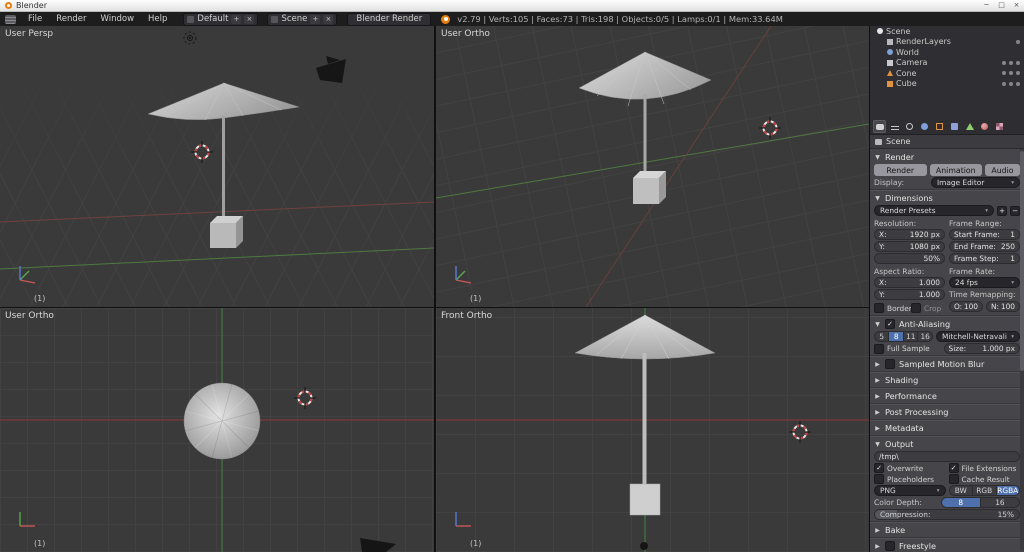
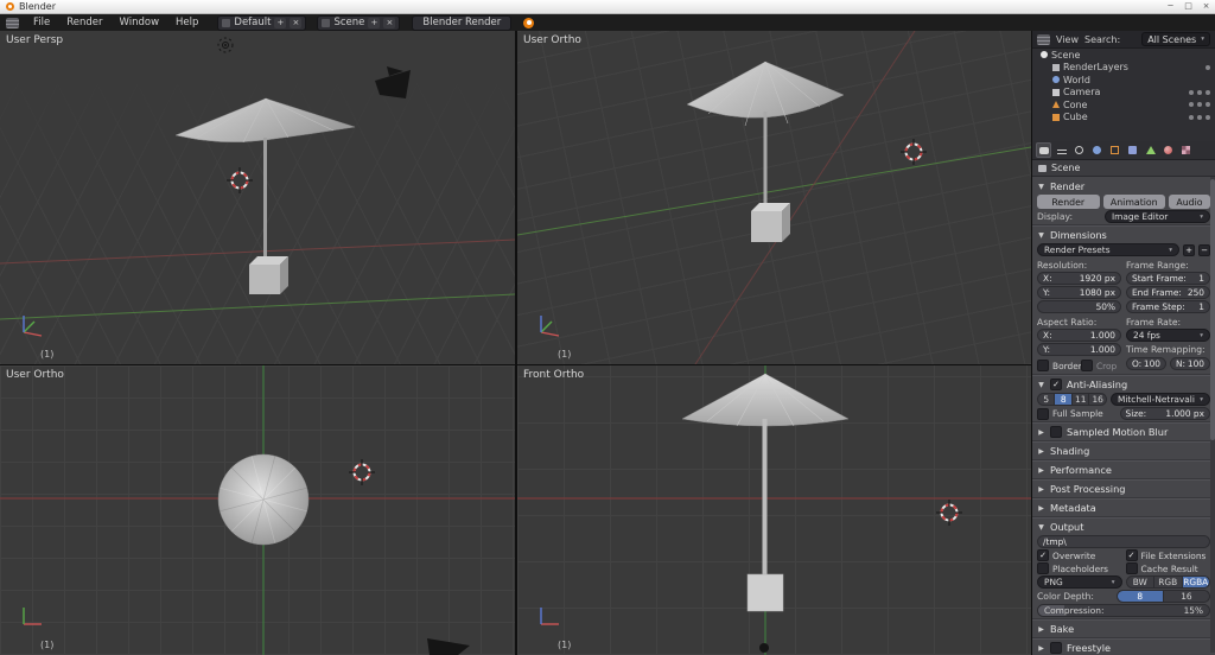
  Blender
  ─
  □
  ×
  File
  Render
  Window
  Help
  Default
  +
  ×
  Scene
  +
  ×
  Blender Render
- v2.79 | Verts:105 | Faces:73 | Tris:198 | Objects:0/5 | Lamps:0/1 | Mem:33.64M
  User Persp
  (1)
  User Ortho
  (1)
  User Ortho
  (1)
  Front Ortho
  (1)
+ View
+ Search:
+ All Scenes
  Scene
  RenderLayers
  World
  Camera
  Cone
  Cube
  Scene
  Render
  Render
  Animation
  Audio
  Display:
  Image Editor
  Dimensions
  Render Presets
  +
  −
  Resolution:
  X:
  1920 px
  Y:
  1080 px
  50%
  Frame Range:
  Start Frame:
  1
  End Frame:
  250
  Frame Step:
  1
  Aspect Ratio:
  X:
  1.000
  Y:
  1.000
  Borde
  Crop
  Frame Rate:
  24 fps
  Time Remapping:
  O:
  100
  N:
  100
  ✓
  Anti-Aliasing
  5
  8
  11
  16
  Mitchell-Netravali
  Full Sample
  Size:
  1.000 px
  Sampled Motion Blur
  Shading
  Performance
  Post Processing
  Metadata
  Output
  /tmp\
  ✓
  Overwrite
  ✓
  File Extensions
  Placeholders
  Cache Result
  PNG
  BW
  RGB
  RGBA
  Color Depth:
  8
  16
  Compression:
  15%
  Bake
  Freestyle
